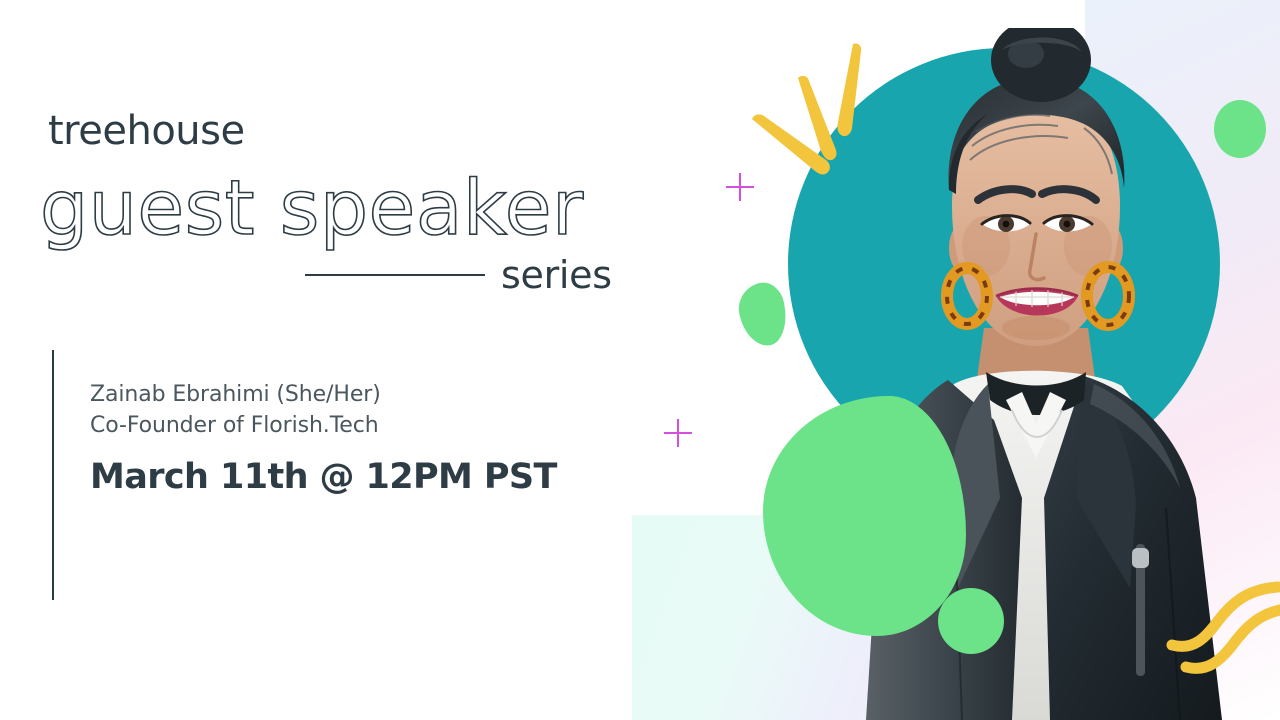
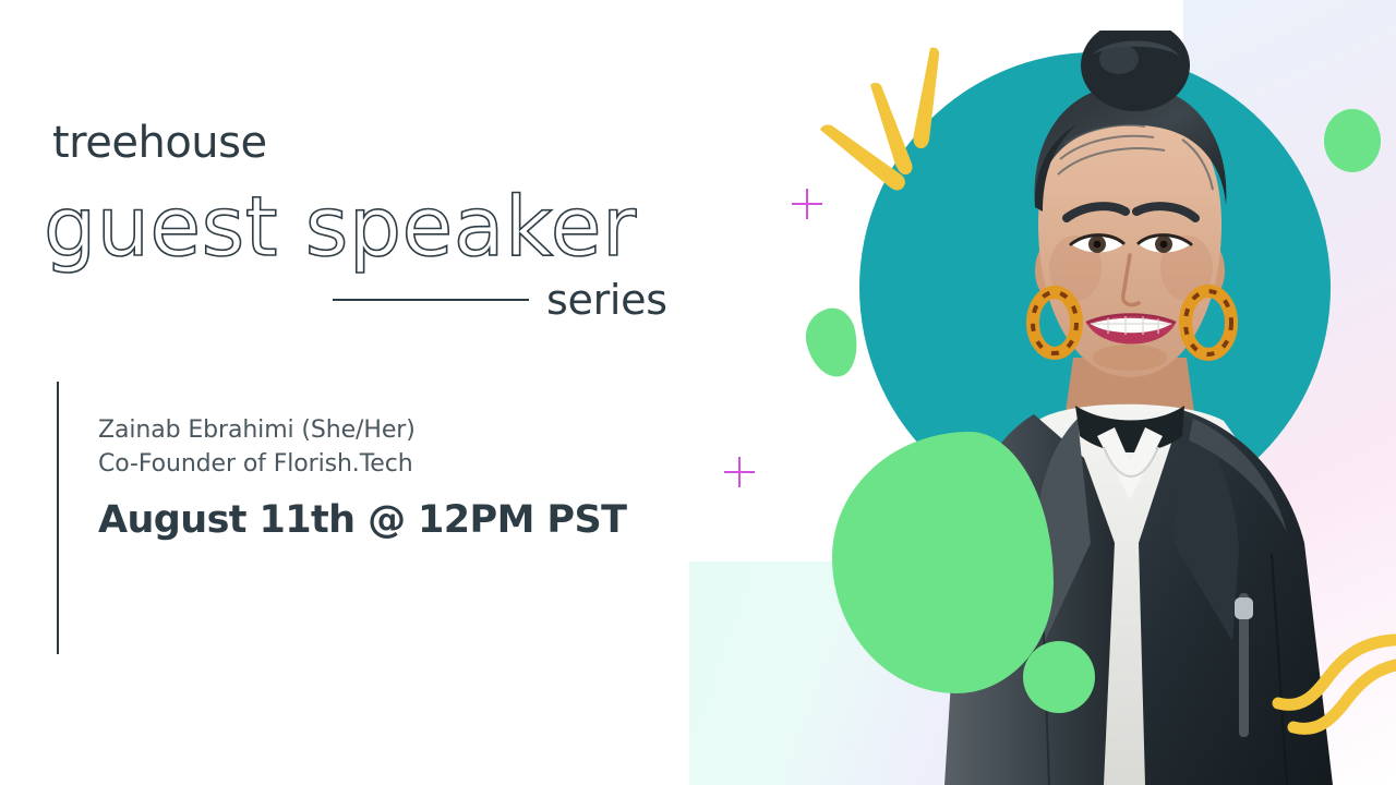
  treehouse
  guest speaker
  series
  Zainab Ebrahimi (She/Her)
  Co-Founder of Florish.Tech
- March 11th @ 12PM PST
+ August 11th @ 12PM PST
